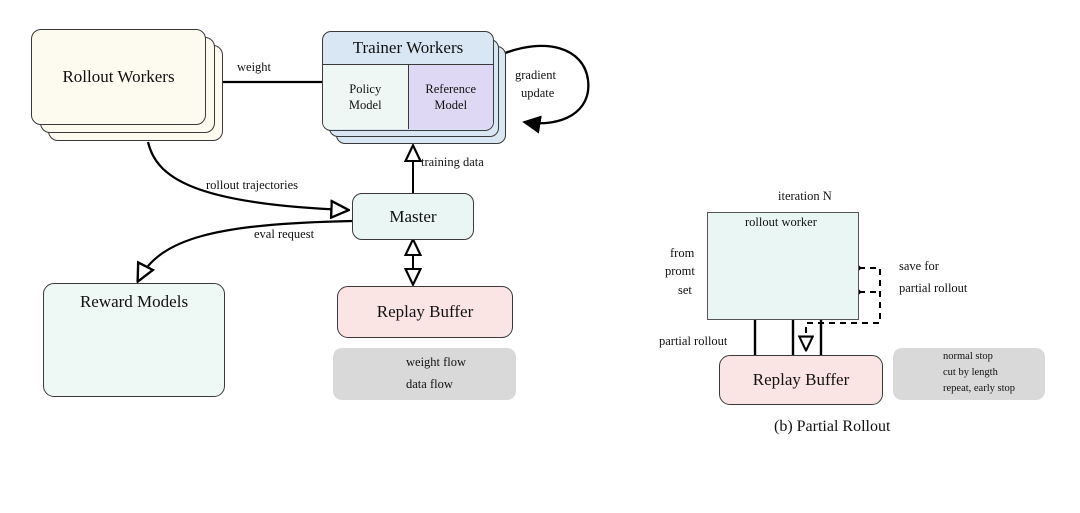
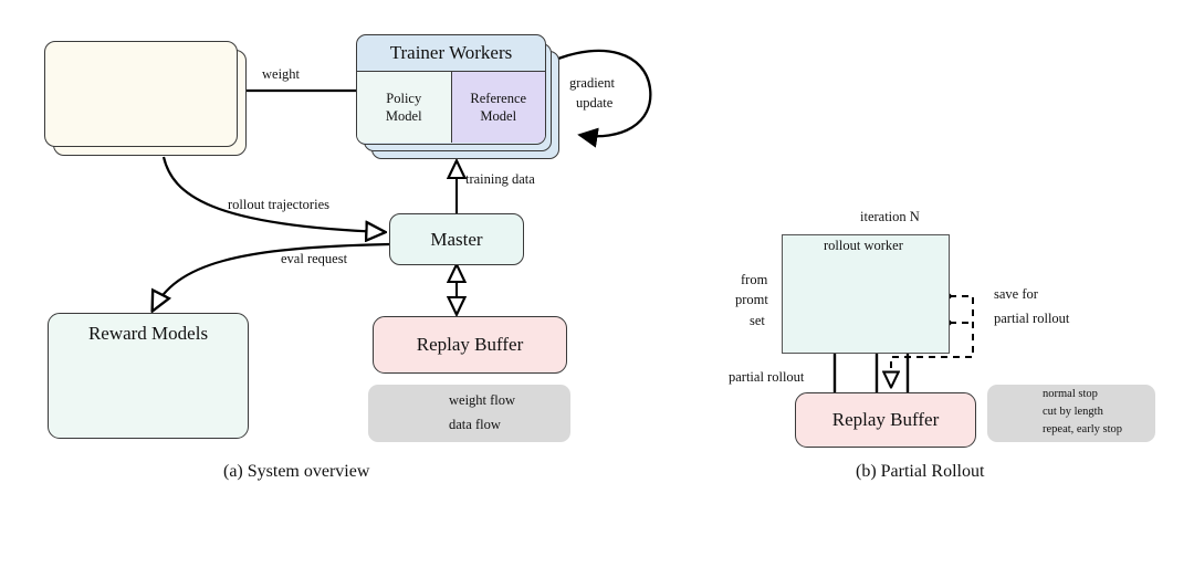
- Rollout Workers
  Trainer Workers
  Policy
  Model
  Reference
  Model
  Master
  Replay Buffer
  Reward Models
  weight flow
  data flow
  weight
  gradient
  update
  training data
  rollout trajectories
  eval request
  iteration N
  rollout worker
  from
  promt
  set
  partial rollout
  save for
  partial rollout
  Replay Buffer
  normal stop
  cut by length
  repeat, early stop
+ (a) System overview
  (b) Partial Rollout
